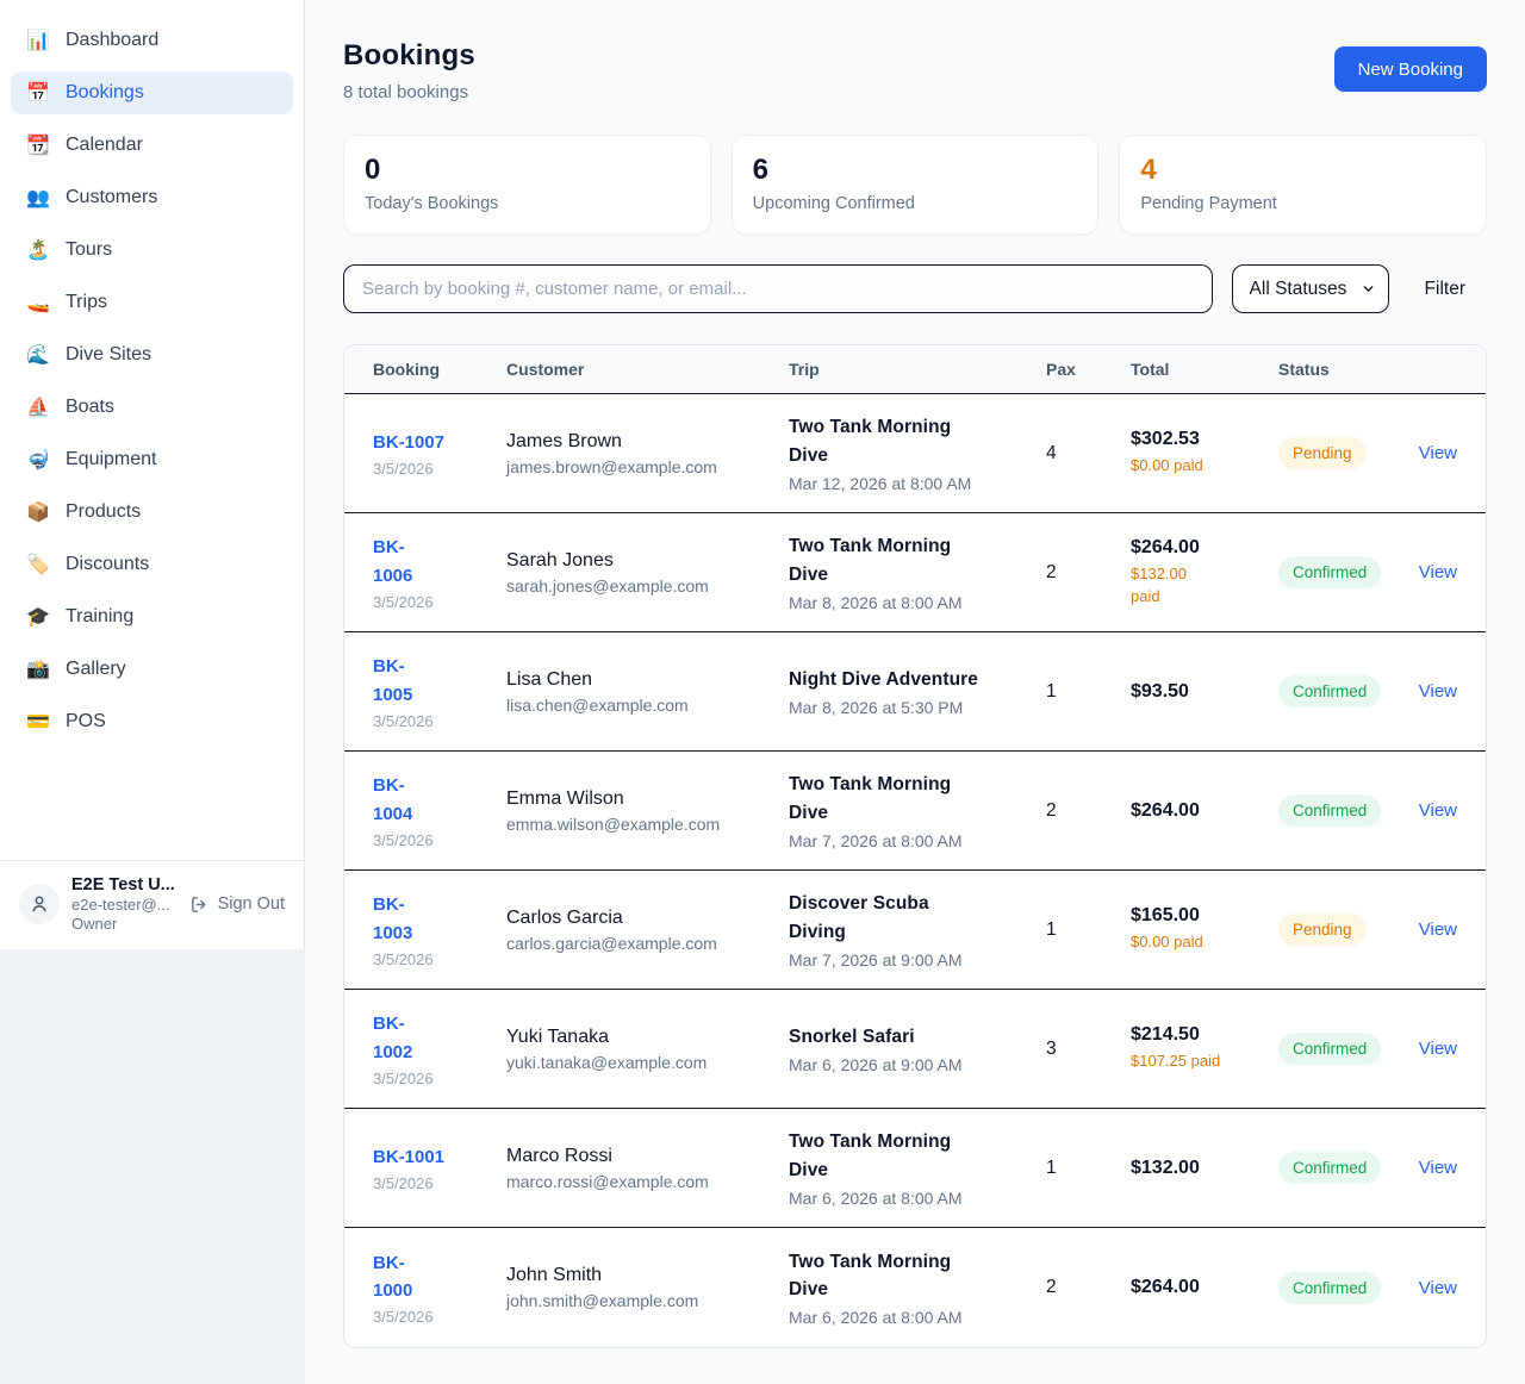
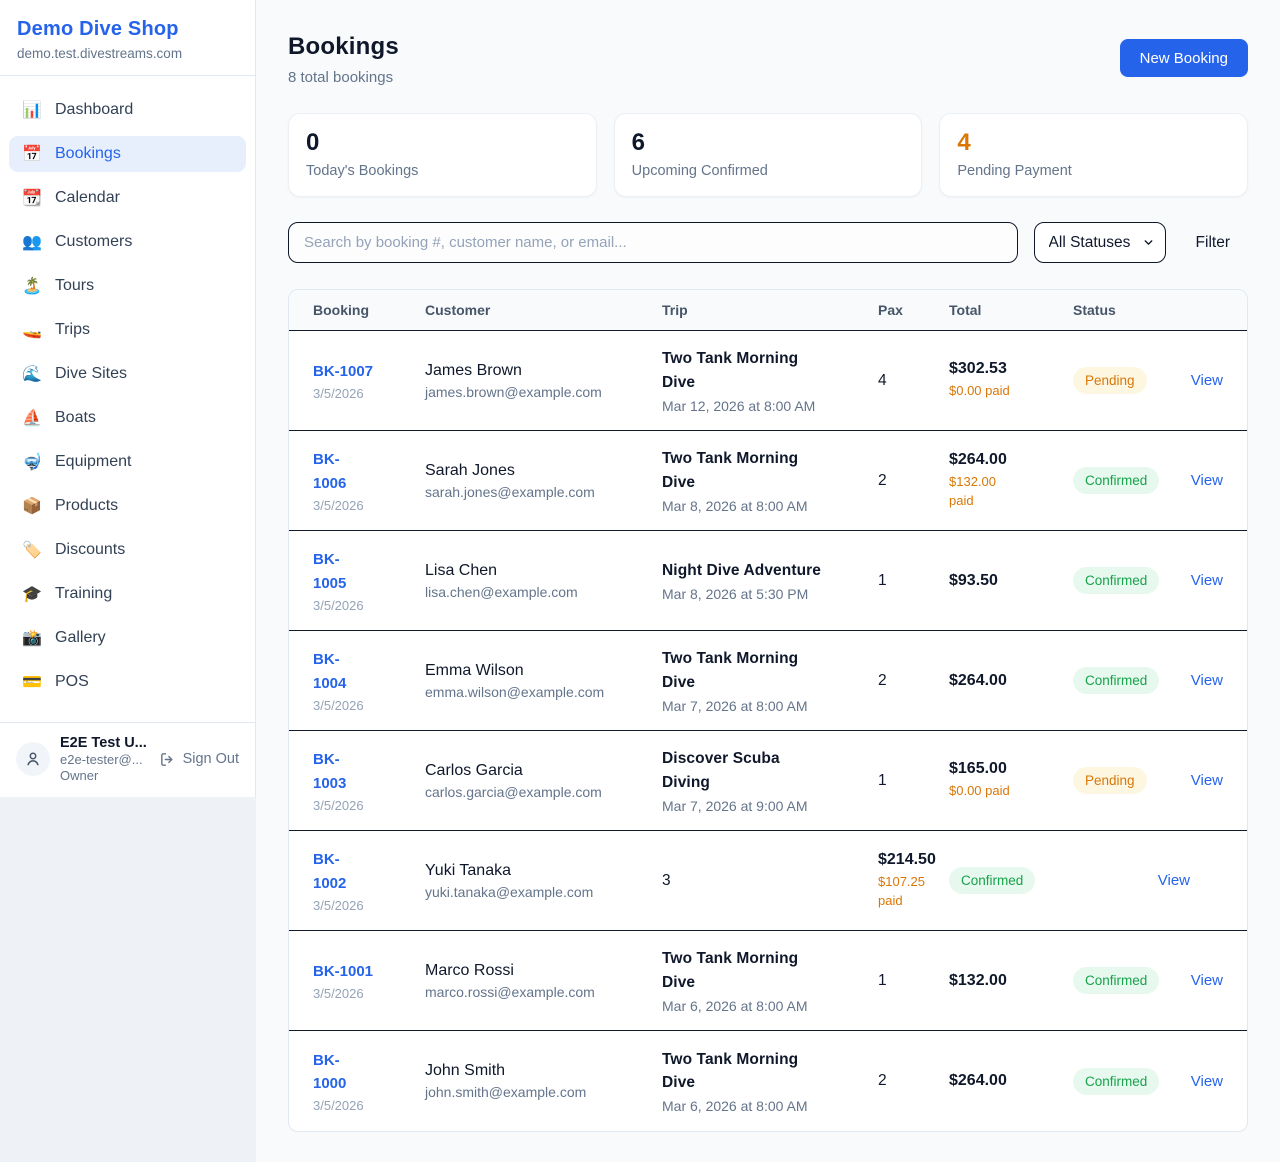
+ Demo Dive Shop
+ demo.test.divestreams.com
  📊
  Dashboard
  📅
  Bookings
  📆
  Calendar
  👥
  Customers
  🏝️
  Tours
  🚤
  Trips
  🌊
  Dive Sites
  ⛵
  Boats
  🤿
  Equipment
  📦
  Products
  🏷️
  Discounts
  🎓
  Training
  📸
  Gallery
  💳
  POS
  E2E Test U...
  e2e-tester@...
  Owner
  Sign Out
  Bookings
  8 total bookings
  New Booking
  0
  Today's Bookings
  6
  Upcoming Confirmed
  4
  Pending Payment
  Search by booking #, customer name, or email...
  All Statuses
  Filter
  Booking
  Customer
  Trip
  Pax
  Total
  Status
  BK-1007
  3/5/2026
  James Brown
  james.brown@example.com
  Two Tank Morning
  Dive
  Mar 12, 2026 at 8:00 AM
  4
  $302.53
  $0.00 paid
  Pending
  View
  BK-
  1006
  3/5/2026
  Sarah Jones
  sarah.jones@example.com
  Two Tank Morning
  Dive
  Mar 8, 2026 at 8:00 AM
  2
  $264.00
  $132.00
  paid
  Confirmed
  View
  BK-
  1005
  3/5/2026
  Lisa Chen
  lisa.chen@example.com
  Night Dive Adventure
  Mar 8, 2026 at 5:30 PM
  1
  $93.50
  Confirmed
  View
  BK-
  1004
  3/5/2026
  Emma Wilson
  emma.wilson@example.com
  Two Tank Morning
  Dive
  Mar 7, 2026 at 8:00 AM
  2
  $264.00
  Confirmed
  View
  BK-
  1003
  3/5/2026
  Carlos Garcia
  carlos.garcia@example.com
  Discover Scuba
  Diving
  Mar 7, 2026 at 9:00 AM
  1
  $165.00
  $0.00 paid
  Pending
  View
  BK-
  1002
  3/5/2026
  Yuki Tanaka
  yuki.tanaka@example.com
- Snorkel Safari
- Mar 6, 2026 at 9:00 AM
  3
  $214.50
  $107.25 paid
  Confirmed
  View
  BK-1001
  3/5/2026
  Marco Rossi
  marco.rossi@example.com
  Two Tank Morning
  Dive
  Mar 6, 2026 at 8:00 AM
  1
  $132.00
  Confirmed
  View
  BK-
  1000
  3/5/2026
  John Smith
  john.smith@example.com
  Two Tank Morning
  Dive
  Mar 6, 2026 at 8:00 AM
  2
  $264.00
  Confirmed
  View
